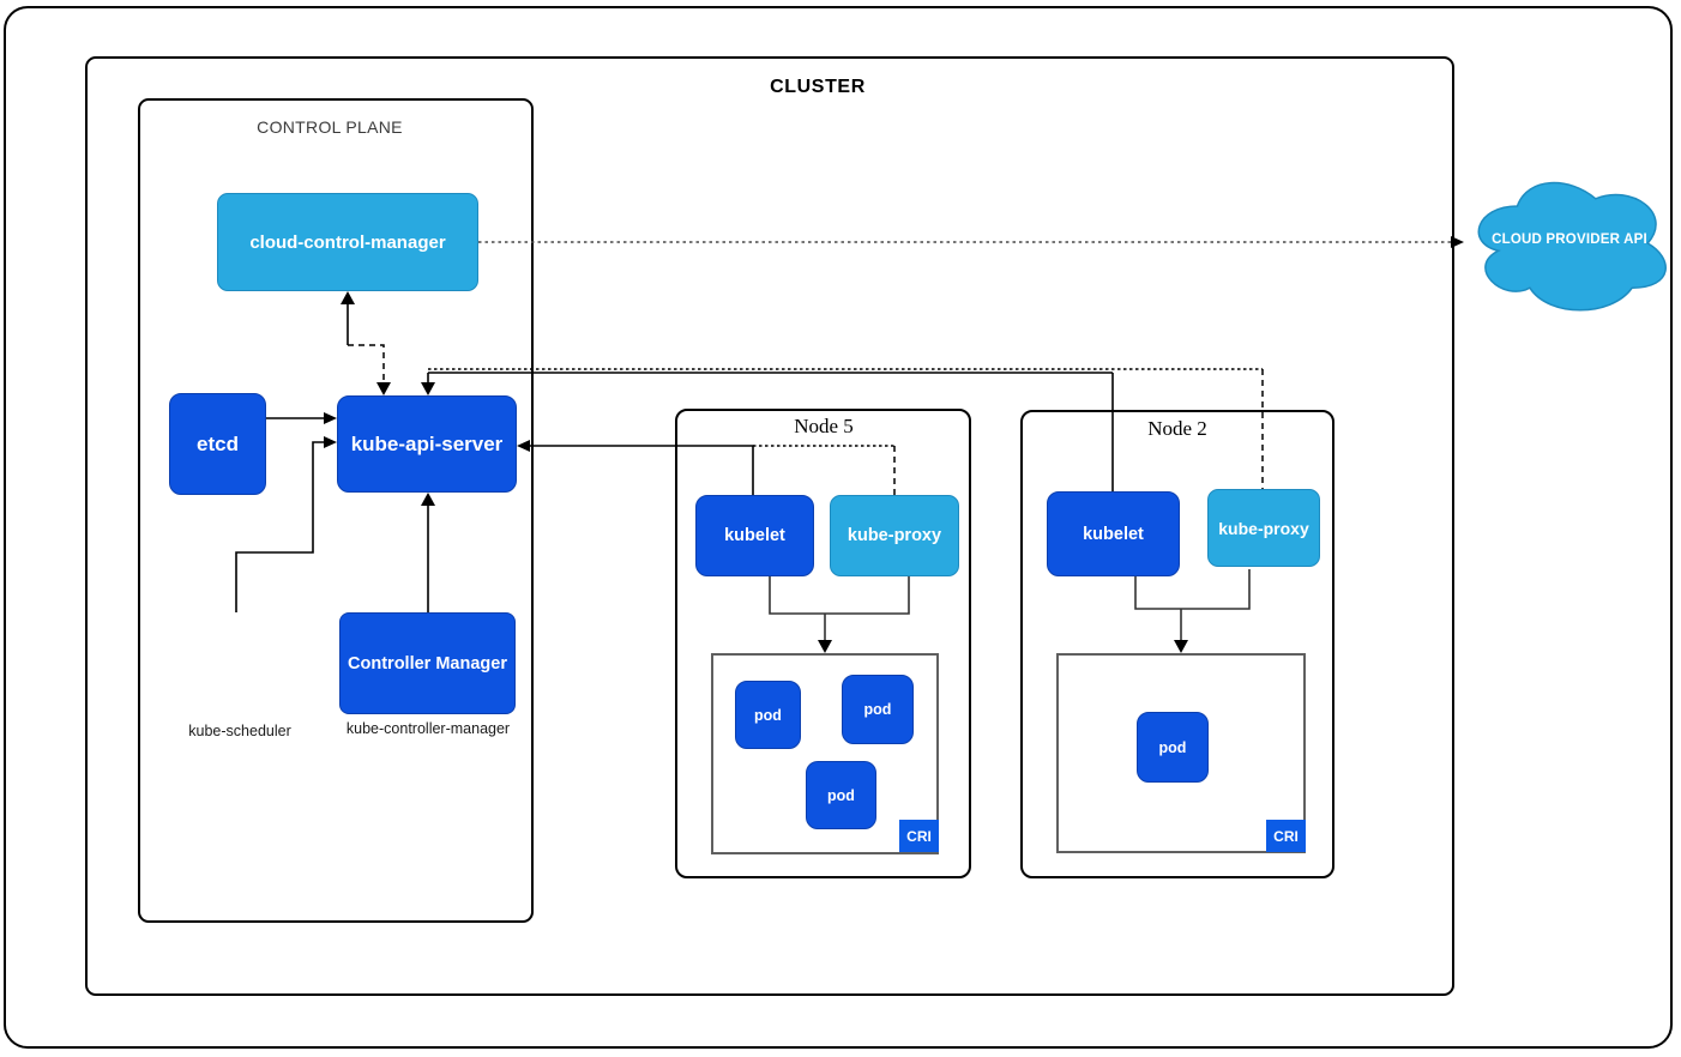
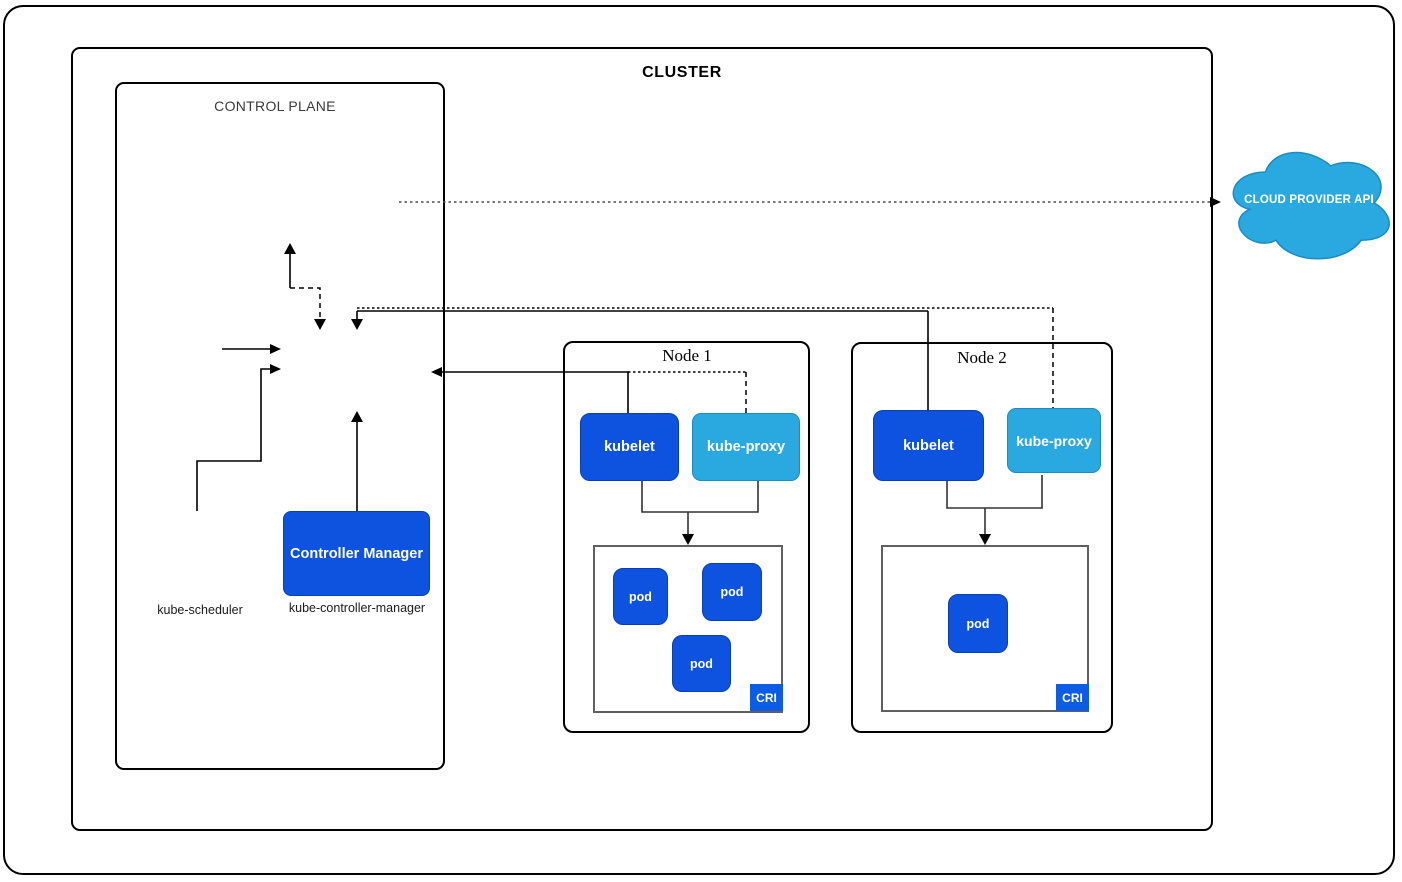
  CLUSTER
  CONTROL PLANE
- cloud-control-manager
- etcd
- kube-api-server
  Controller Manager
  kube-scheduler
  kube-controller-manager
- Node 5
+ Node 1
  kubelet
  kube-proxy
  pod
  pod
  pod
  CRI
  Node 2
  kubelet
  kube-proxy
  pod
  CRI
  CLOUD PROVIDER API
